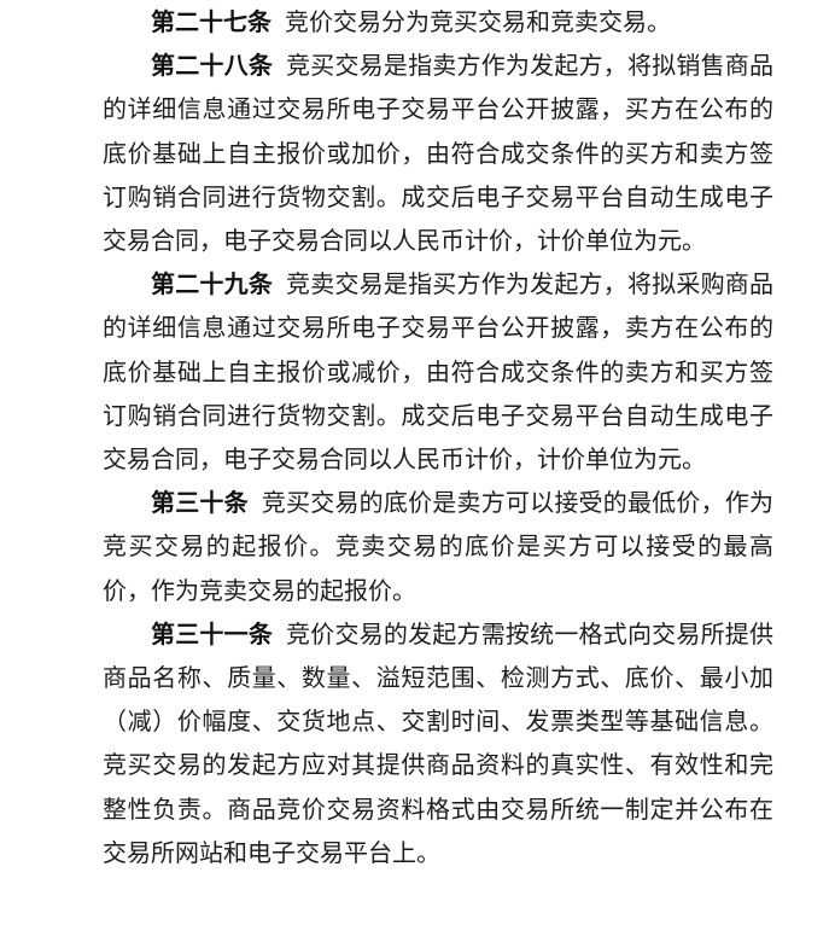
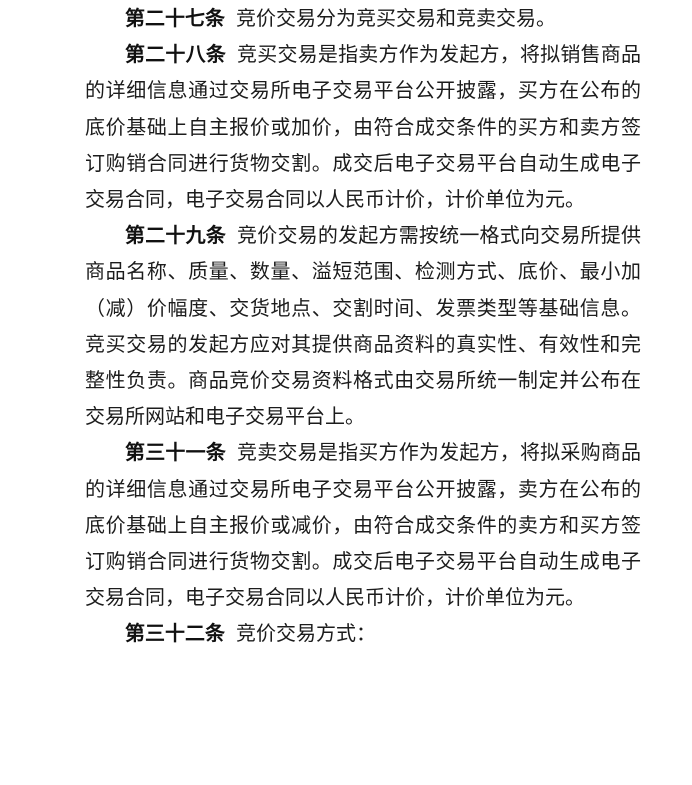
  第二十七条 竞价交易分为竞买交易和竞卖交易。
  第二十八条 竞买交易是指卖方作为发起方，将拟销售商品的详细信息通过交易所电子交易平台公开披露，买方在公布的底价基础上自主报价或加价，由符合成交条件的买方和卖方签订购销合同进行货物交割。成交后电子交易平台自动生成电子交易合同，电子交易合同以人民币计价，计价单位为元。
- 第二十九条 竞卖交易是指买方作为发起方，将拟采购商品的详细信息通过交易所电子交易平台公开披露，卖方在公布的底价基础上自主报价或减价，由符合成交条件的卖方和买方签订购销合同进行货物交割。成交后电子交易平台自动生成电子交易合同，电子交易合同以人民币计价，计价单位为元。
+ 第二十九条 竞价交易的发起方需按统一格式向交易所提供商品名称、质量、数量、溢短范围、检测方式、底价、最小加（减）价幅度、交货地点、交割时间、发票类型等基础信息。竞买交易的发起方应对其提供商品资料的真实性、有效性和完整性负责。商品竞价交易资料格式由交易所统一制定并公布在交易所网站和电子交易平台上。
- 第三十条 竞买交易的底价是卖方可以接受的最低价，作为竞买交易的起报价。竞卖交易的底价是买方可以接受的最高价，作为竞卖交易的起报价。
- 第三十一条 竞价交易的发起方需按统一格式向交易所提供商品名称、质量、数量、溢短范围、检测方式、底价、最小加（减）价幅度、交货地点、交割时间、发票类型等基础信息。竞买交易的发起方应对其提供商品资料的真实性、有效性和完整性负责。商品竞价交易资料格式由交易所统一制定并公布在交易所网站和电子交易平台上。
+ 第三十一条 竞卖交易是指买方作为发起方，将拟采购商品的详细信息通过交易所电子交易平台公开披露，卖方在公布的底价基础上自主报价或减价，由符合成交条件的卖方和买方签订购销合同进行货物交割。成交后电子交易平台自动生成电子交易合同，电子交易合同以人民币计价，计价单位为元。
+ 第三十二条 竞价交易方式：
